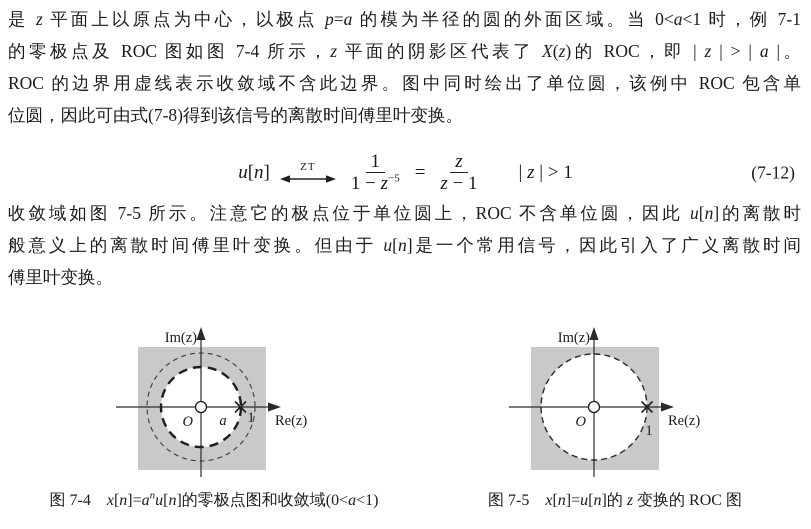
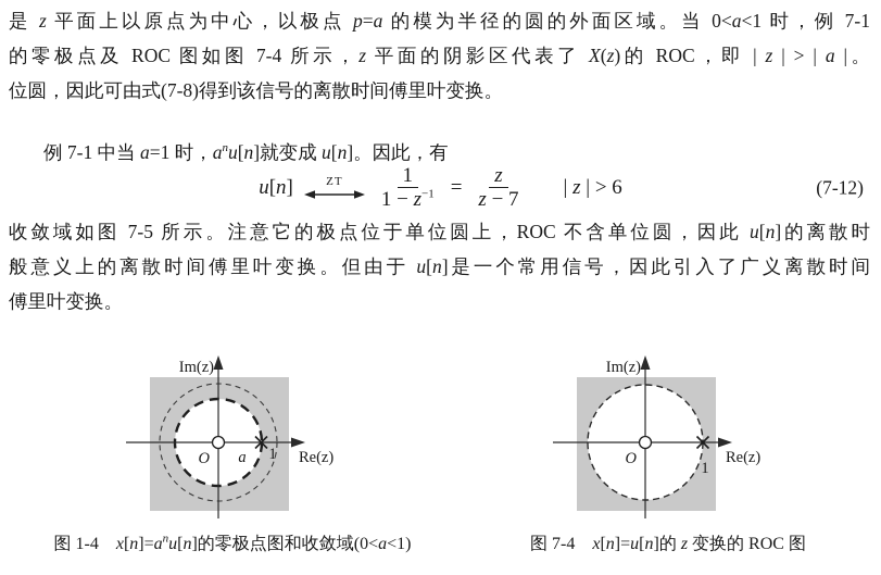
  是 z 平面上以原点为中心，以极点 p=a 的模为半径的圆的外面区域。当 0<a<1 时，例 7-1
  的零极点及 ROC 图如图 7-4 所示，z 平面的阴影区代表了 X(z)的 ROC，即 | z | > | a |。
- ROC 的边界用虚线表示收敛域不含此边界。图中同时绘出了单位圆，该例中 ROC 包含单
  位圆，因此可由式(7-8)得到该信号的离散时间傅里叶变换。
+ 例 7-1 中当 a=1 时，anu[n]就变成 u[n]。因此，有
  u[n]
  ZT
  1
- 1 − z−5
+ 1 − z−1
  =
  z
- z − 1
+ z − 7
- | z | > 1
+ | z | > 6
  (7-12)
  收敛域如图 7-5 所示。注意它的极点位于单位圆上，ROC 不含单位圆，因此 u[n]的离散时
  般意义上的离散时间傅里叶变换。但由于 u[n]是一个常用信号，因此引入了广义离散时间
  傅里叶变换。
  Im(z)
  Re(z)
  O
  a
  1
  Im(z)
  Re(z)
  O
  1
- 图 7-4 x[n]=anu[n]的零极点图和收敛域(0<a<1)
+ 图 1-4 x[n]=anu[n]的零极点图和收敛域(0<a<1)
- 图 7-5 x[n]=u[n]的 z 变换的 ROC 图
+ 图 7-4 x[n]=u[n]的 z 变换的 ROC 图
